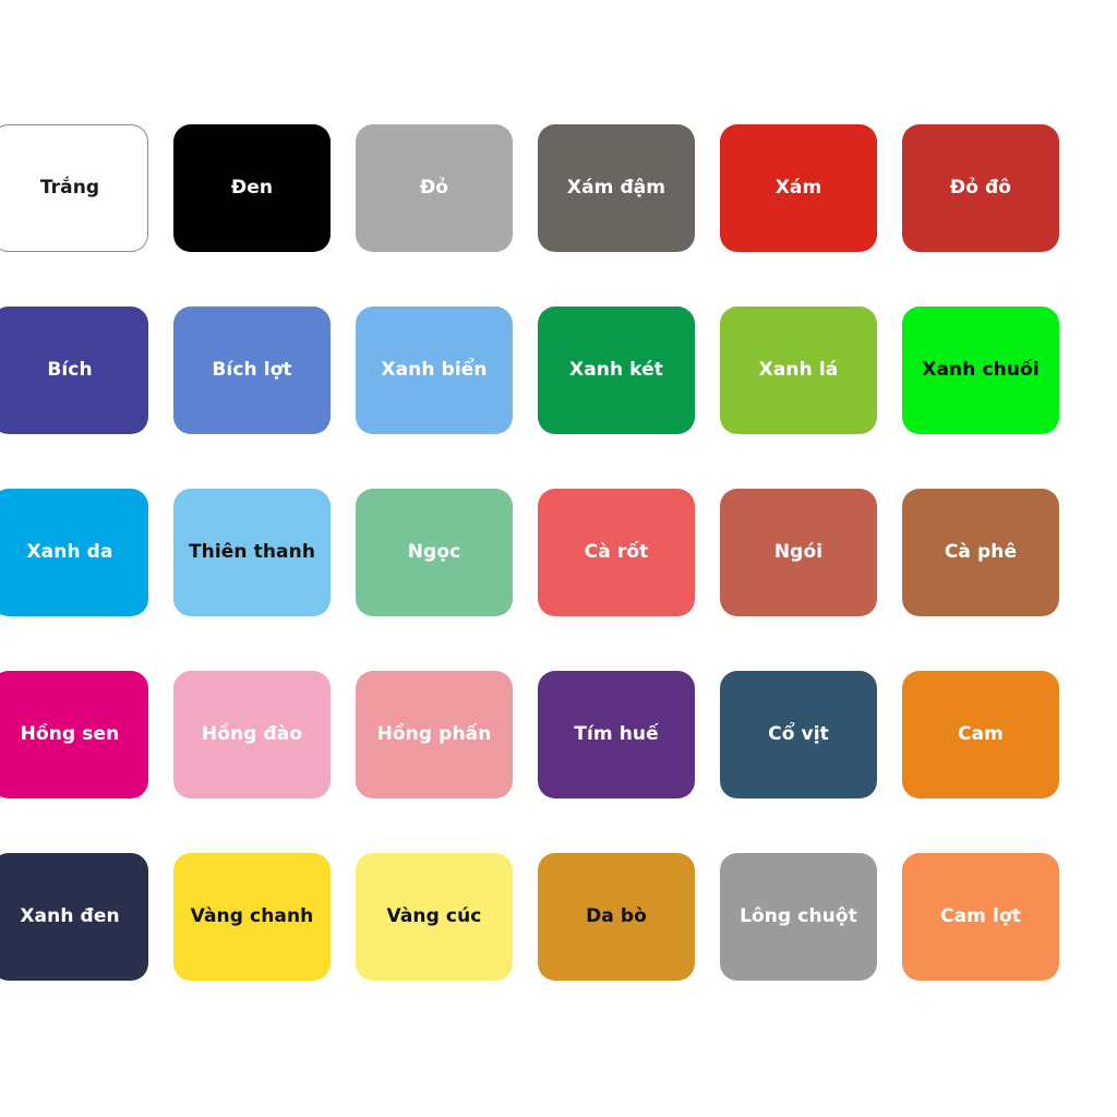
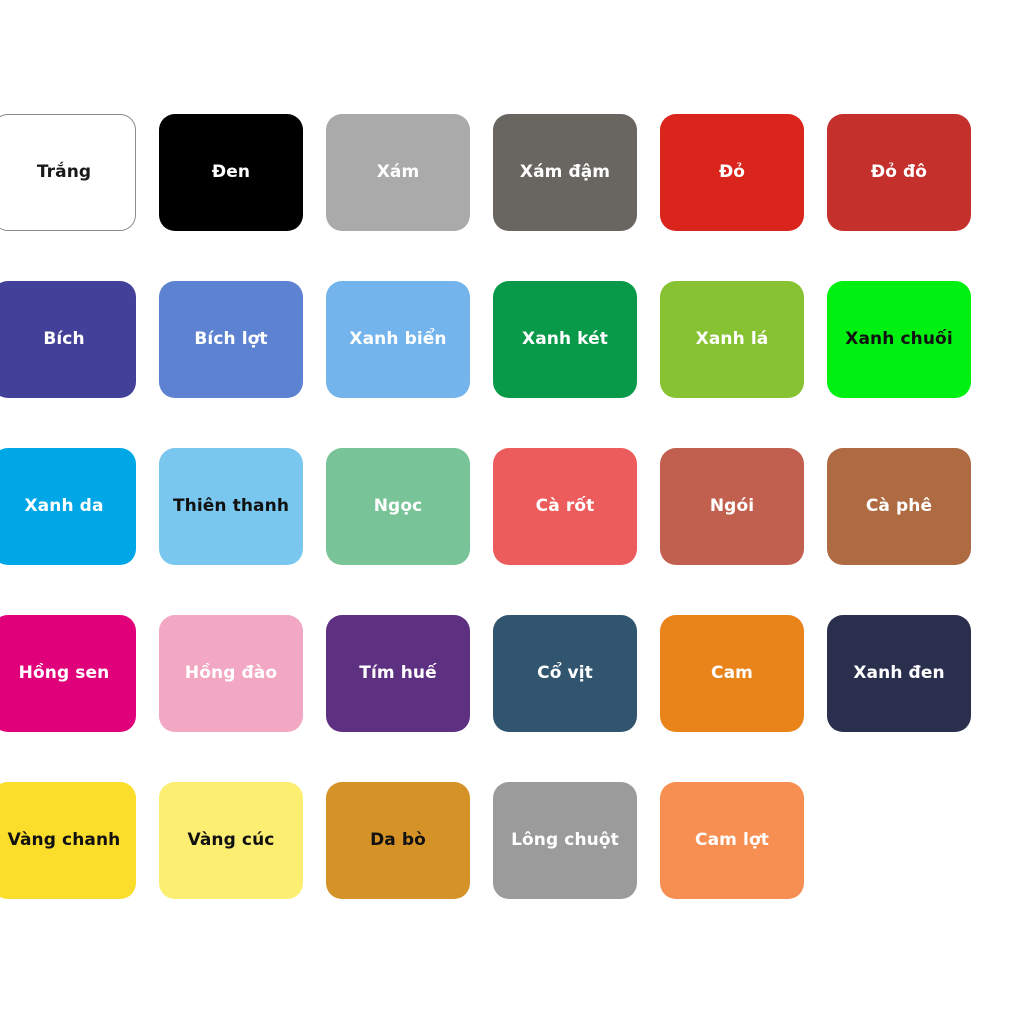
  Trắng
  Đen
- Đỏ
+ Xám
  Xám đậm
- Xám
+ Đỏ
  Đỏ đô
  Bích
  Bích lợt
  Xanh biển
  Xanh két
  Xanh lá
  Xanh chuối
  Xanh da
  Thiên thanh
  Ngọc
  Cà rốt
  Ngói
  Cà phê
  Hồng sen
  Hồng đào
- Hồng phấn
  Tím huế
  Cổ vịt
  Cam
  Xanh đen
  Vàng chanh
  Vàng cúc
  Da bò
  Lông chuột
  Cam lợt
